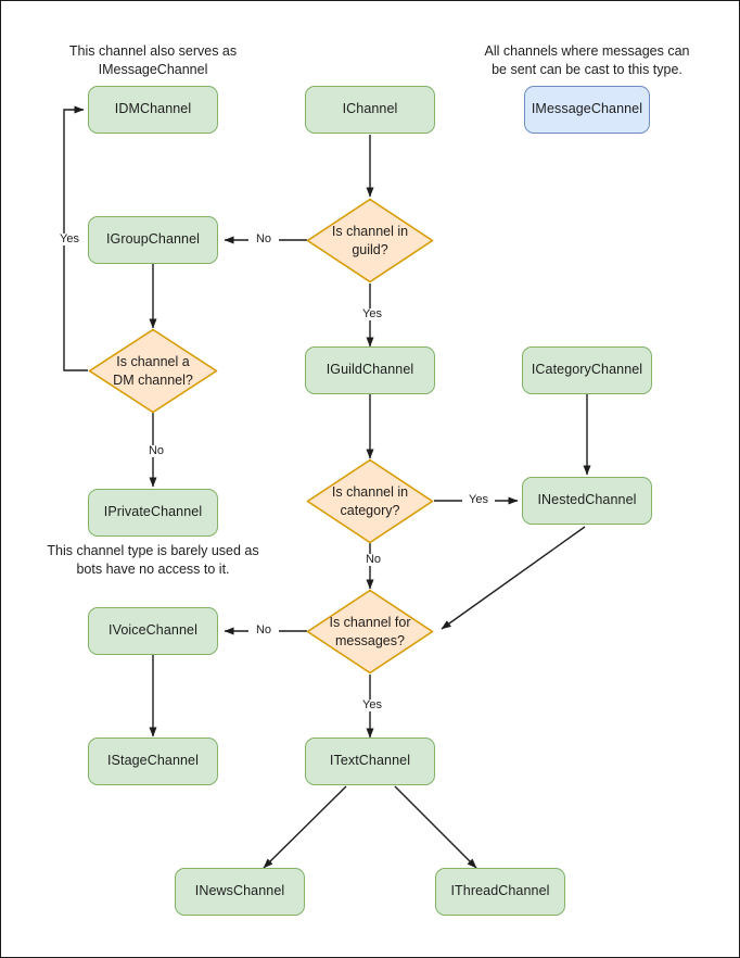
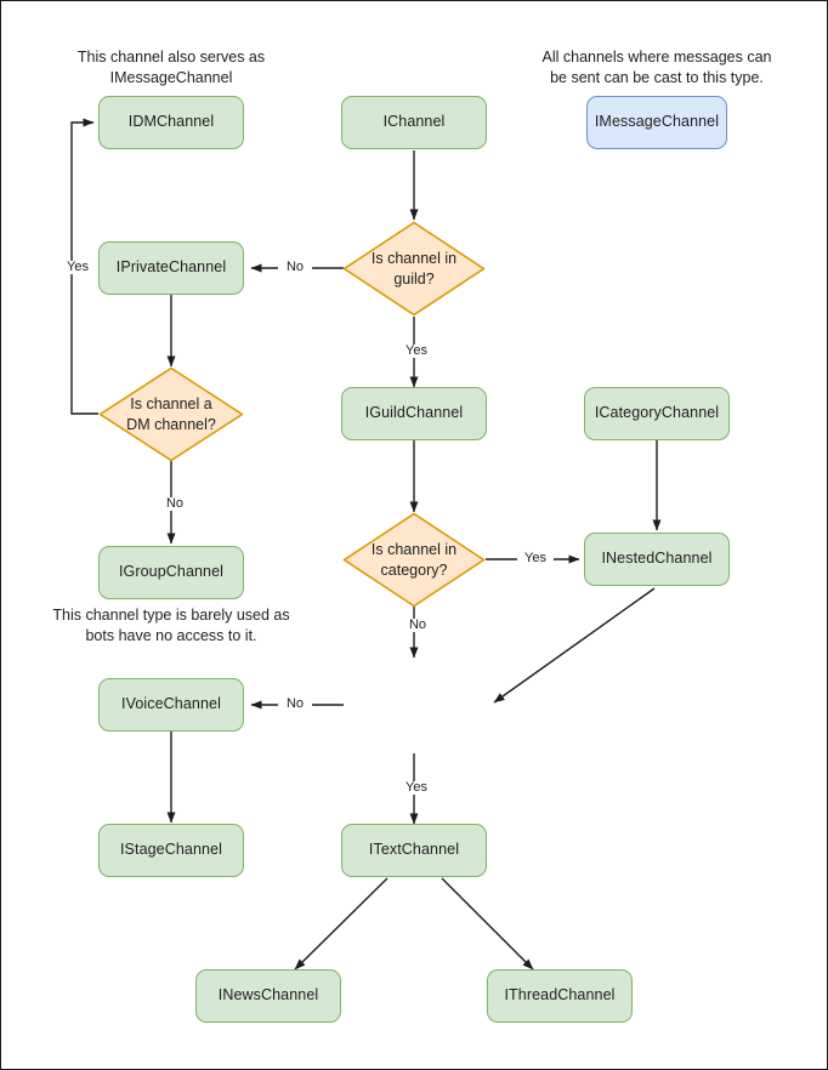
  This channel also serves as
  IMessageChannel
  All channels where messages can
  be sent can be cast to this type.
  This channel type is barely used as
  bots have no access to it.
  IDMChannel
  IChannel
  IMessageChannel
- IGroupChannel
+ IPrivateChannel
  Is channel in
  guild?
  Is channel a
  DM channel?
  IGuildChannel
  ICategoryChannel
- IPrivateChannel
+ IGroupChannel
  Is channel in
  category?
  INestedChannel
  IVoiceChannel
- Is channel for
- messages?
  IStageChannel
  ITextChannel
  INewsChannel
  IThreadChannel
  Yes
  No
  Yes
  No
  Yes
  No
  No
  Yes
